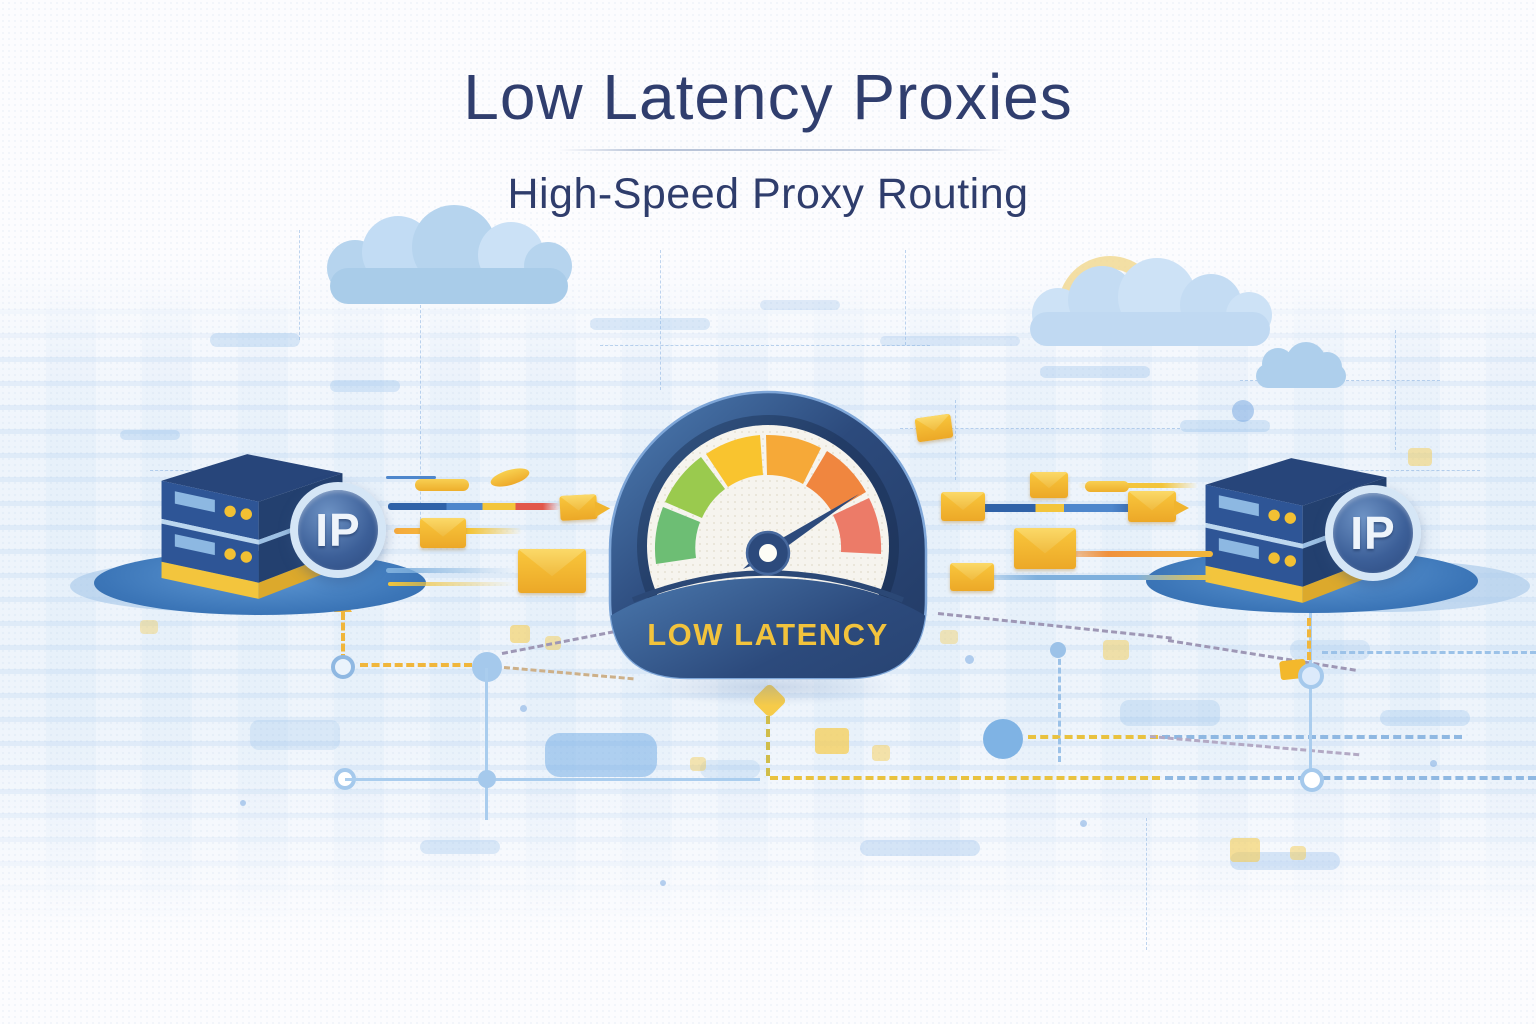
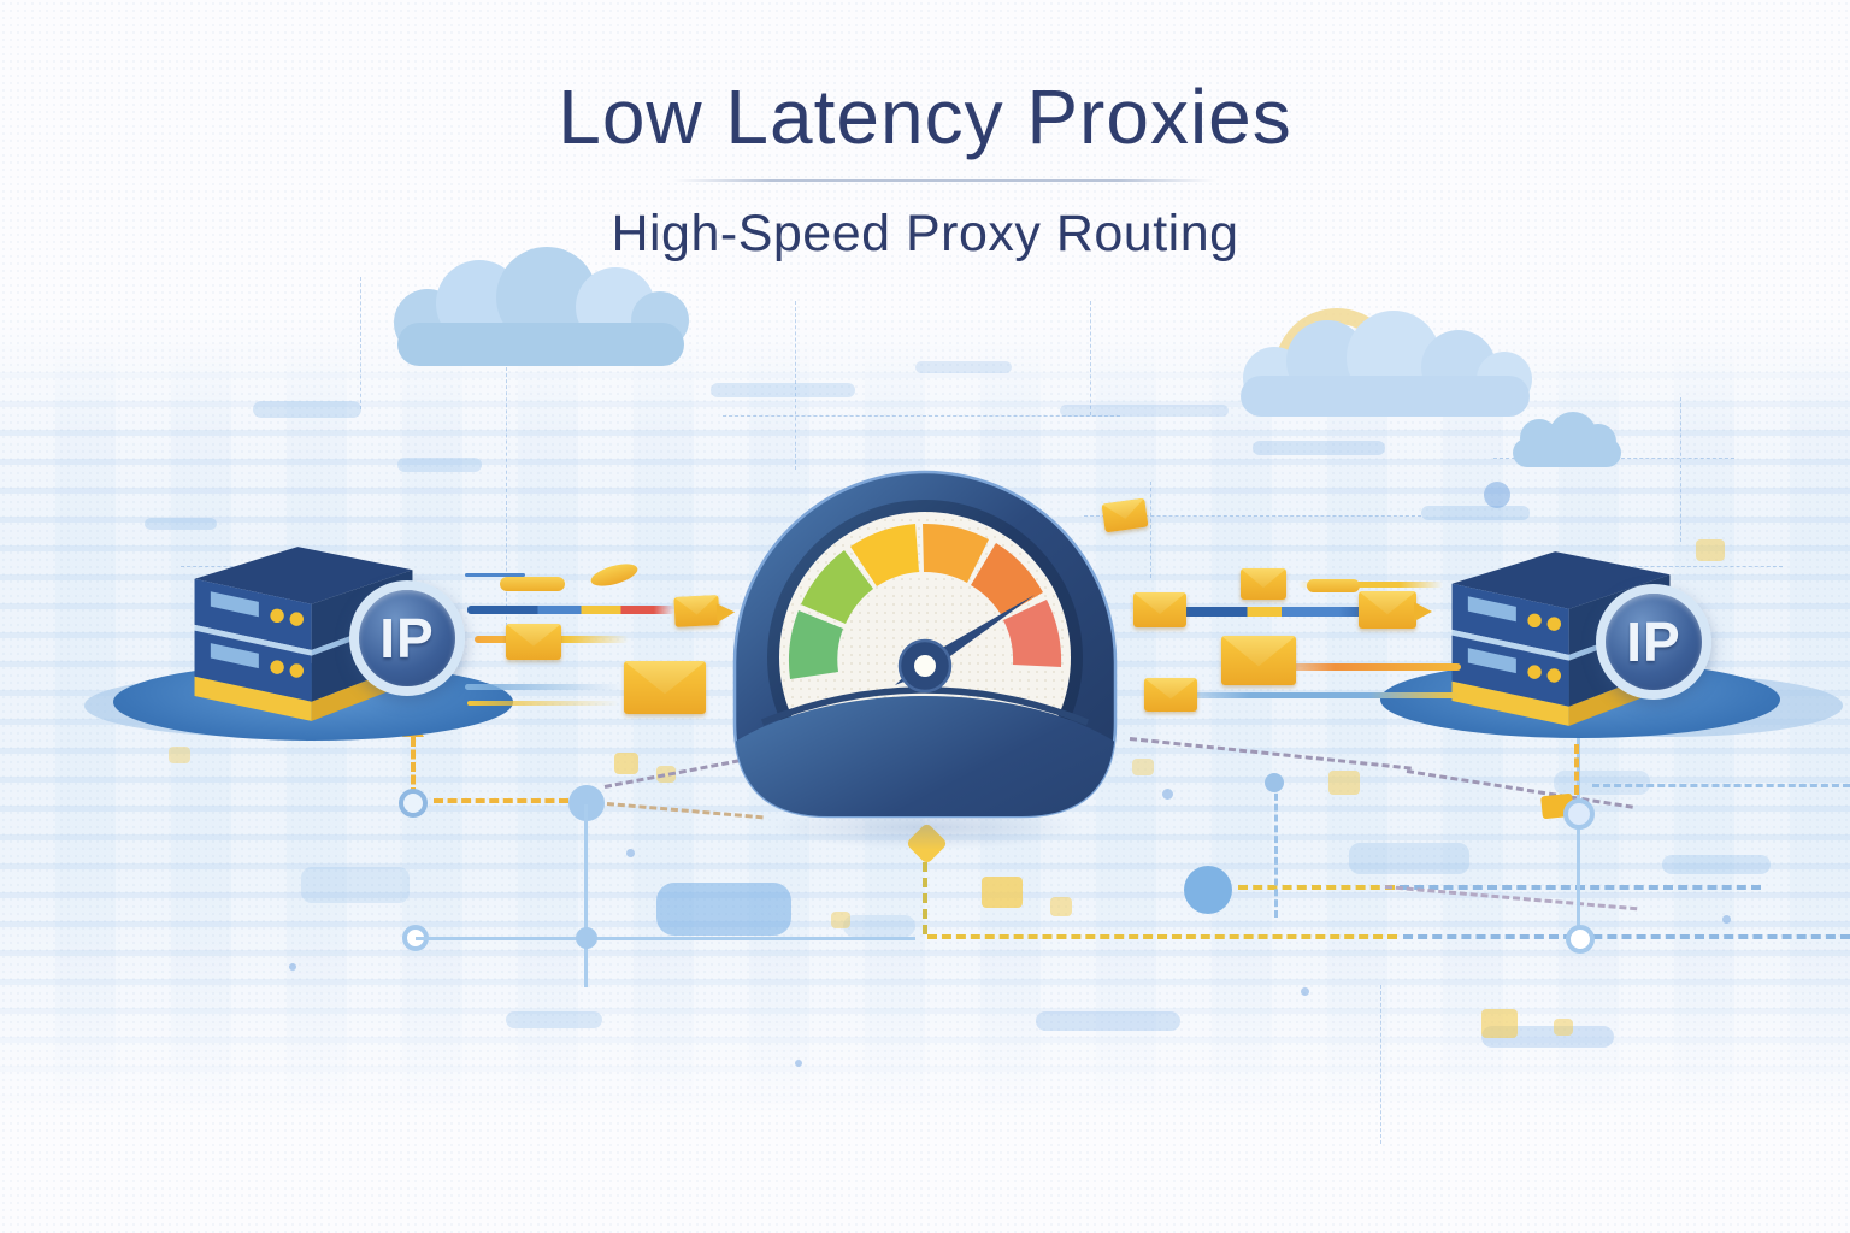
  Low Latency Proxies
  High-Speed Proxy Routing
  IP
  IP
- LOW LATENCY
